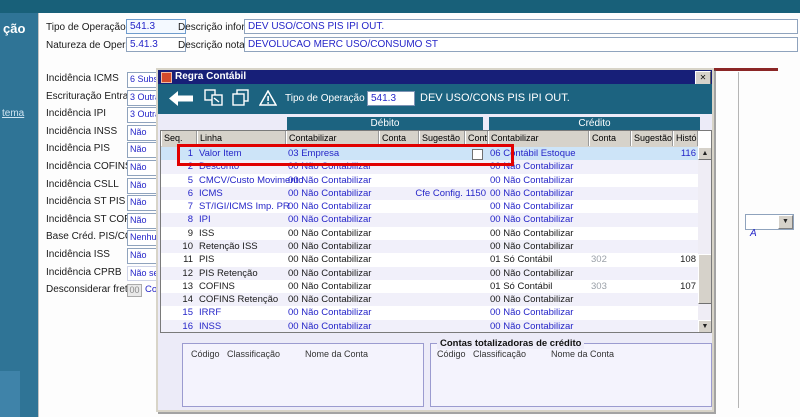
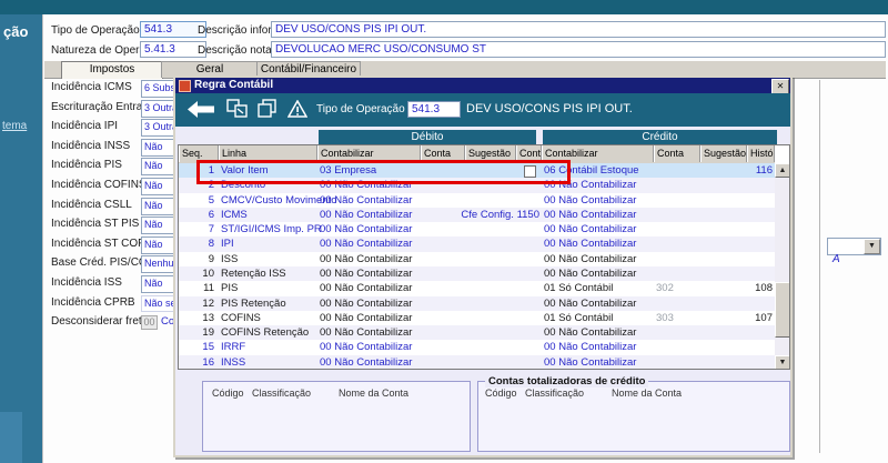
  ção
  tema
  Tipo de Operação
  541.3
  Natureza de Oper
  5.41.3
  DEV USO/CONS PIS IPI OUT.
  DEVOLUCAO MERC USO/CONSUMO ST
+ Impostos
+ Geral
+ Contábil/Financeiro
  Incidência ICMS
  Escrituração Entra
  3 Outr
  Incidência IPI
  3 Outr
  Incidência INSS
  Não
  Incidência PIS
  Não
  Incidência COFIN
  Não
  Incidência CSLL
  Não
  Incidência ST PIS
  Não
  Incidência ST CO
  Não
  Base Créd. PIS/C
  Nenhu
  Incidência ISS
  Não
  Incidência CPRB
  Desconsiderar fre
  00
  A
  Regra Contábil
  ✕
  Tipo de Operação
  541.3
  DEV USO/CONS PIS IPI OUT.
  Débito
  Crédito
  Seq.
  Linha
  Contabilizar
  Conta
  Sugestão
  Contabilizar
  Conta
  Sugestão
  1
  Valor Item
  03 Empresa
  06 Contábil Estoque
  116
  2
  Desconto
  00 Não Contabilizar
  00 Não Contabilizar
  5
  CMCV/Custo Movim
  00 Não Contabilizar
  00 Não Contabilizar
  6
  ICMS
  00 Não Contabilizar
  Cfe Config. 1150
  00 Não Contabilizar
  7
  ST/IGI/ICMS Imp. PR
  00 Não Contabilizar
  00 Não Contabilizar
  8
  IPI
  00 Não Contabilizar
  00 Não Contabilizar
  9
  ISS
  00 Não Contabilizar
  00 Não Contabilizar
  10
  Retenção ISS
  00 Não Contabilizar
  00 Não Contabilizar
  11
  PIS
  00 Não Contabilizar
  01 Só Contábil
  302
  108
  12
  PIS Retenção
  00 Não Contabilizar
  00 Não Contabilizar
  13
  COFINS
  00 Não Contabilizar
  01 Só Contábil
  303
  107
- 14
+ 19
  COFINS Retenção
  00 Não Contabilizar
  00 Não Contabilizar
  15
  IRRF
  00 Não Contabilizar
  00 Não Contabilizar
  16
  INSS
  00 Não Contabilizar
  00 Não Contabilizar
  Código
  Classificação
  Nome da Conta
  Contas totalizadoras de crédito
  Código
  Classificação
  Nome da Conta
